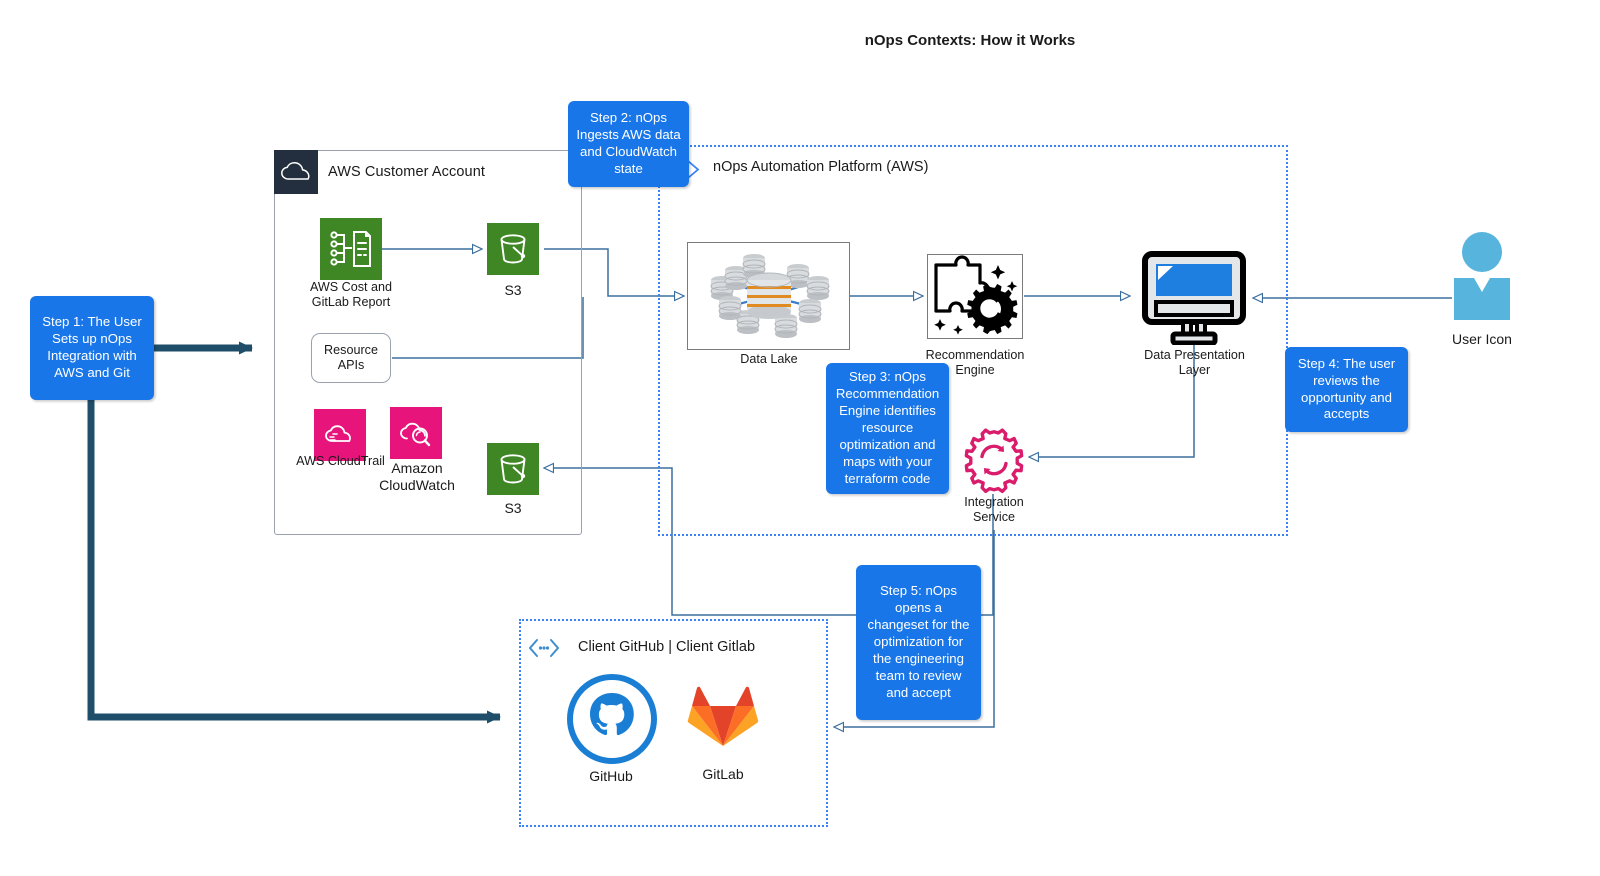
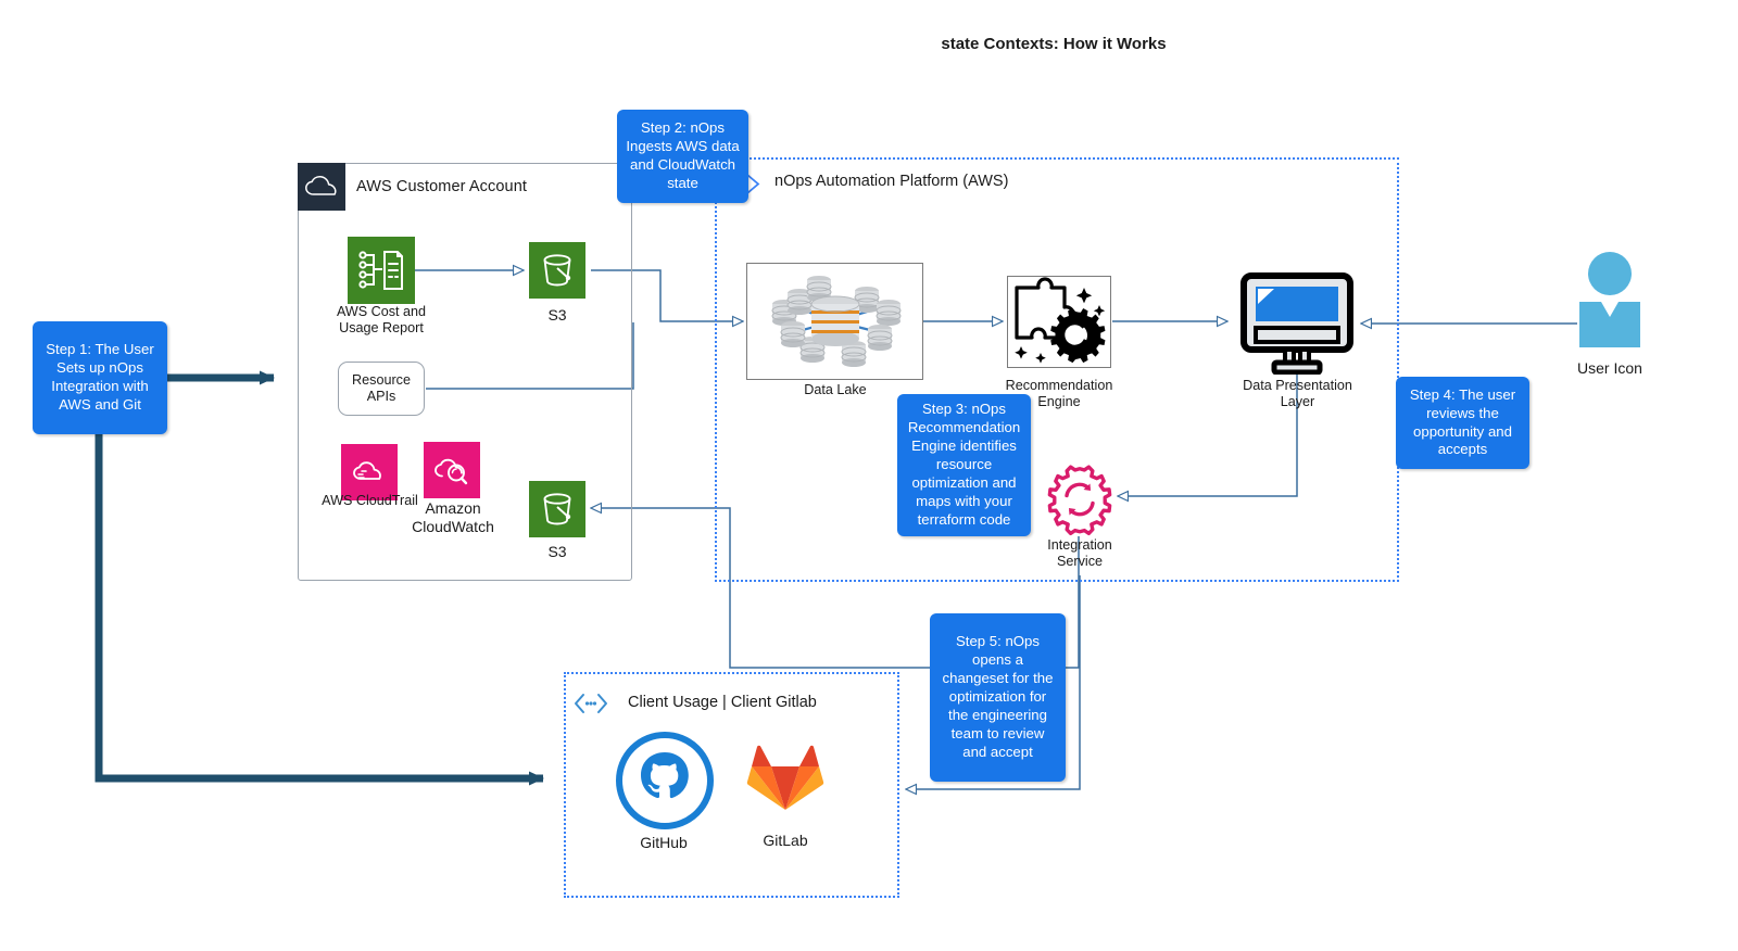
- nOps Contexts: How it Works
+ state Contexts: How it Works
  AWS Customer Account
  nOps Automation Platform (AWS)
- Client GitHub | Client Gitlab
+ Client Usage | Client Gitlab
- AWS Cost and GitLab Report
+ AWS Cost and Usage Report
  S3
  Resource APIs
  AWS CloudTrail
  Amazon CloudWatch
  S3
  Data Lake
  Recommendation Engine
  Data Presentation Layer
  Integration Service
  User Icon
  GitHub
  GitLab
  Step 1: The User Sets up nOps Integration with AWS and Git
  Step 2: nOps Ingests AWS data and CloudWatch state
  Step 3: nOps Recommendation Engine identifies resource optimization and maps with your terraform code
  Step 4: The user reviews the opportunity and accepts
  Step 5: nOps opens a changeset for the optimization for the engineering team to review and accept
